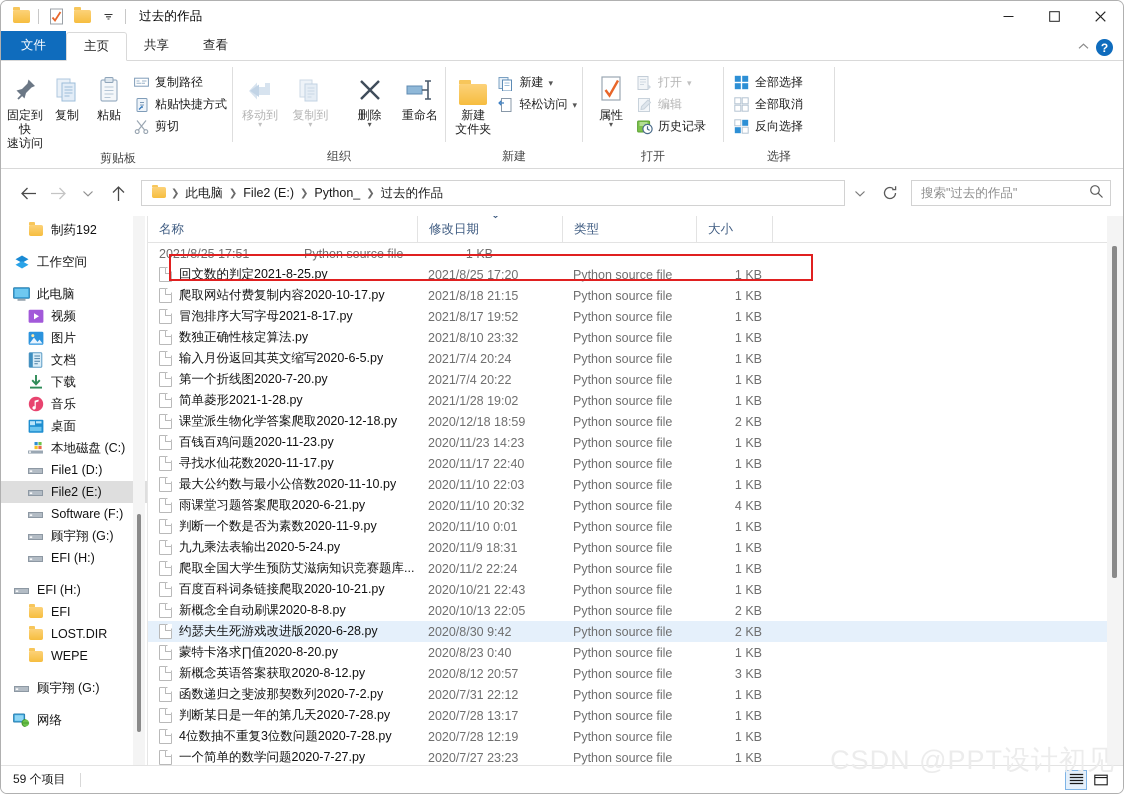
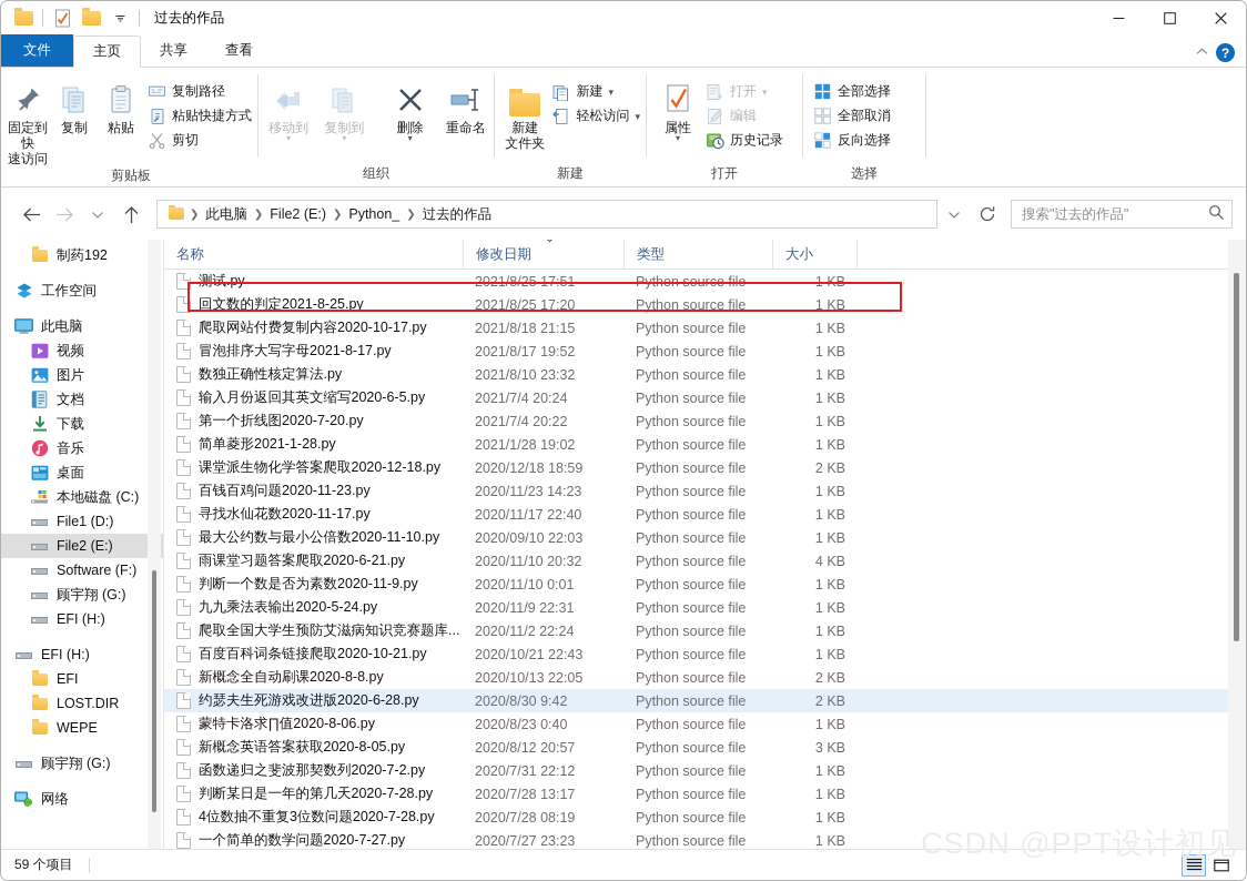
  过去的作品
  文件
  主页
  共享
  查看
  ?
  固定到快
  速访问
  复制
  粘贴
  复制路径
  粘贴快捷方式
  剪切
  剪贴板
  移动到
  ▾
  复制到
  ▾
  删除
  ▾
  重命名
  组织
  新建
  文件夹
  新建
  ▾
  轻松访问
  ▾
  新建
  属性
  ▾
  打开
  ▾
  编辑
  历史记录
  打开
  全部选择
  全部取消
  反向选择
  选择
  ❯
  此电脑
  ❯
  File2 (E:)
  ❯
  Python_
  ❯
  过去的作品
  搜索"过去的作品"
  制药192
  工作空间
  此电脑
  视频
  图片
  文档
  下载
  音乐
  桌面
  本地磁盘 (C:)
  File1 (D:)
  File2 (E:)
  Software (F:)
  顾宇翔 (G:)
  EFI (H:)
  EFI (H:)
  EFI
  LOST.DIR
  WEPE
  顾宇翔 (G:)
  网络
  名称
  修改日期
  类型
  大小
+ 测试.py
  2021/8/25 17:51
  Python source file
  1 KB
  回文数的判定2021-8-25.py
  2021/8/25 17:20
  Python source file
  1 KB
  爬取网站付费复制内容2020-10-17.py
  2021/8/18 21:15
  Python source file
  1 KB
  冒泡排序大写字母2021-8-17.py
  2021/8/17 19:52
  Python source file
  1 KB
  数独正确性核定算法.py
  2021/8/10 23:32
  Python source file
  1 KB
  输入月份返回其英文缩写2020-6-5.py
  2021/7/4 20:24
  Python source file
  1 KB
  第一个折线图2020-7-20.py
  2021/7/4 20:22
  Python source file
  1 KB
  简单菱形2021-1-28.py
  2021/1/28 19:02
  Python source file
  1 KB
  课堂派生物化学答案爬取2020-12-18.py
  2020/12/18 18:59
  Python source file
  2 KB
  百钱百鸡问题2020-11-23.py
  2020/11/23 14:23
  Python source file
  1 KB
  寻找水仙花数2020-11-17.py
  2020/11/17 22:40
  Python source file
  1 KB
  最大公约数与最小公倍数2020-11-10.py
- 2020/11/10 22:03
+ 2020/09/10 22:03
  Python source file
  1 KB
  雨课堂习题答案爬取2020-6-21.py
  2020/11/10 20:32
  Python source file
  4 KB
  判断一个数是否为素数2020-11-9.py
  2020/11/10 0:01
  Python source file
  1 KB
  九九乘法表输出2020-5-24.py
- 2020/11/9 18:31
+ 2020/11/9 22:31
  Python source file
  1 KB
  爬取全国大学生预防艾滋病知识竞赛题库...
  2020/11/2 22:24
  Python source file
  1 KB
  百度百科词条链接爬取2020-10-21.py
  2020/10/21 22:43
  Python source file
  1 KB
  新概念全自动刷课2020-8-8.py
  2020/10/13 22:05
  Python source file
  2 KB
  约瑟夫生死游戏改进版2020-6-28.py
  2020/8/30 9:42
  Python source file
  2 KB
- 蒙特卡洛求∏值2020-8-20.py
+ 蒙特卡洛求∏值2020-8-06.py
  2020/8/23 0:40
  Python source file
  1 KB
- 新概念英语答案获取2020-8-12.py
+ 新概念英语答案获取2020-8-05.py
  2020/8/12 20:57
  Python source file
  3 KB
  函数递归之斐波那契数列2020-7-2.py
  2020/7/31 22:12
  Python source file
  1 KB
  判断某日是一年的第几天2020-7-28.py
  2020/7/28 13:17
  Python source file
  1 KB
  4位数抽不重复3位数问题2020-7-28.py
- 2020/7/28 12:19
+ 2020/7/28 08:19
  Python source file
  1 KB
  一个简单的数学问题2020-7-27.py
  2020/7/27 23:23
  Python source file
  1 KB
  CSDN @PPT设计初见
  59 个项目
